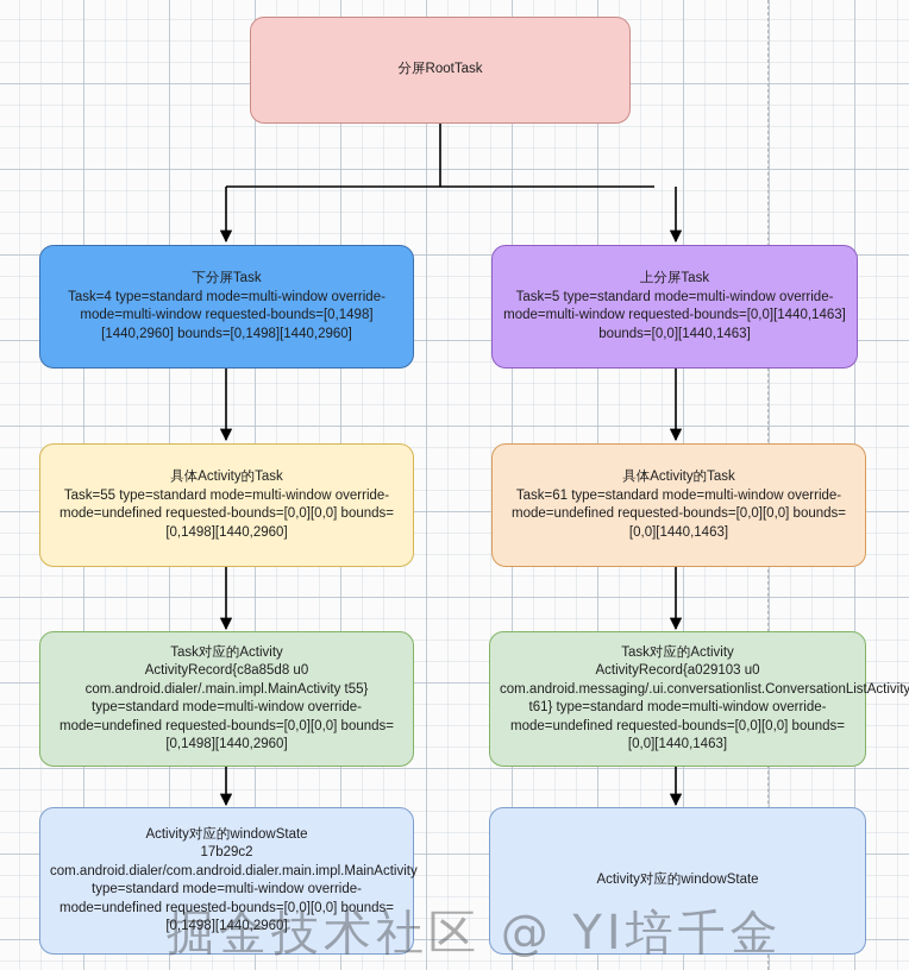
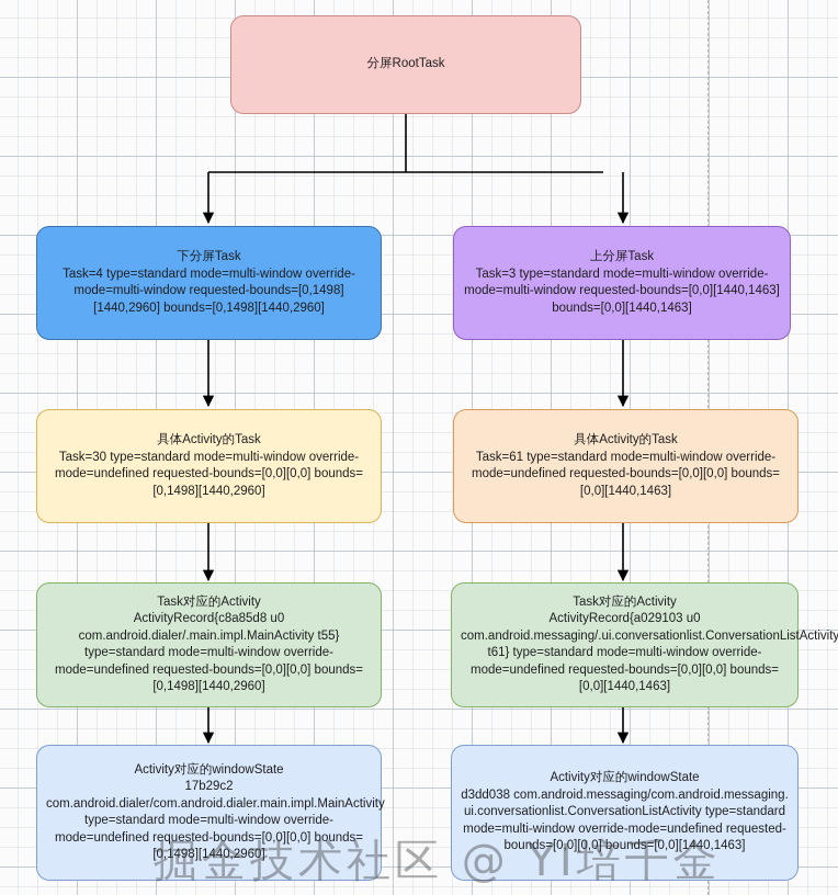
  分屏RootTask
  下分屏Task
  Task=4 type=standard mode=multi-window override-mode=multi-window requested-bounds=[0,1498][1440,2960] bounds=[0,1498][1440,2960]
  上分屏Task
- Task=5 type=standard mode=multi-window override-mode=multi-window requested-bounds=[0,0][1440,1463] bounds=[0,0][1440,1463]
+ Task=3 type=standard mode=multi-window override-mode=multi-window requested-bounds=[0,0][1440,1463] bounds=[0,0][1440,1463]
  具体Activity的Task
- Task=55 type=standard mode=multi-window override-mode=undefined requested-bounds=[0,0][0,0] bounds=[0,1498][1440,2960]
+ Task=30 type=standard mode=multi-window override-mode=undefined requested-bounds=[0,0][0,0] bounds=[0,1498][1440,2960]
  具体Activity的Task
  Task=61 type=standard mode=multi-window override-mode=undefined requested-bounds=[0,0][0,0] bounds=[0,0][1440,1463]
  Task对应的Activity
  ActivityRecord{c8a85d8 u0 com.android.dialer/.main.impl.MainActivity t55} type=standard mode=multi-window override-mode=undefined requested-bounds=[0,0][0,0] bounds=[0,1498][1440,2960]
  Task对应的Activity
  ActivityRecord{a029103 u0 com.android.messaging/.ui.conversationlist.ConversationListActivity t61} type=standard mode=multi-window override-mode=undefined requested-bounds=[0,0][0,0] bounds=[0,0][1440,1463]
  Activity对应的windowState
  17b29c2 com.android.dialer/com.android.dialer.main.impl.MainActivity type=standard mode=multi-window override-mode=undefined requested-bounds=[0,0][0,0] bounds=[0,1498][1440,2960]
  Activity对应的windowState
+ d3dd038 com.android.messaging/com.android.messaging. ui.conversationlist.ConversationListActivity type=standard mode=multi-window override-mode=undefined requested-bounds=[0,0][0,0] bounds=[0,0][1440,1463]
  掘金技术社区 @ YI培千金
